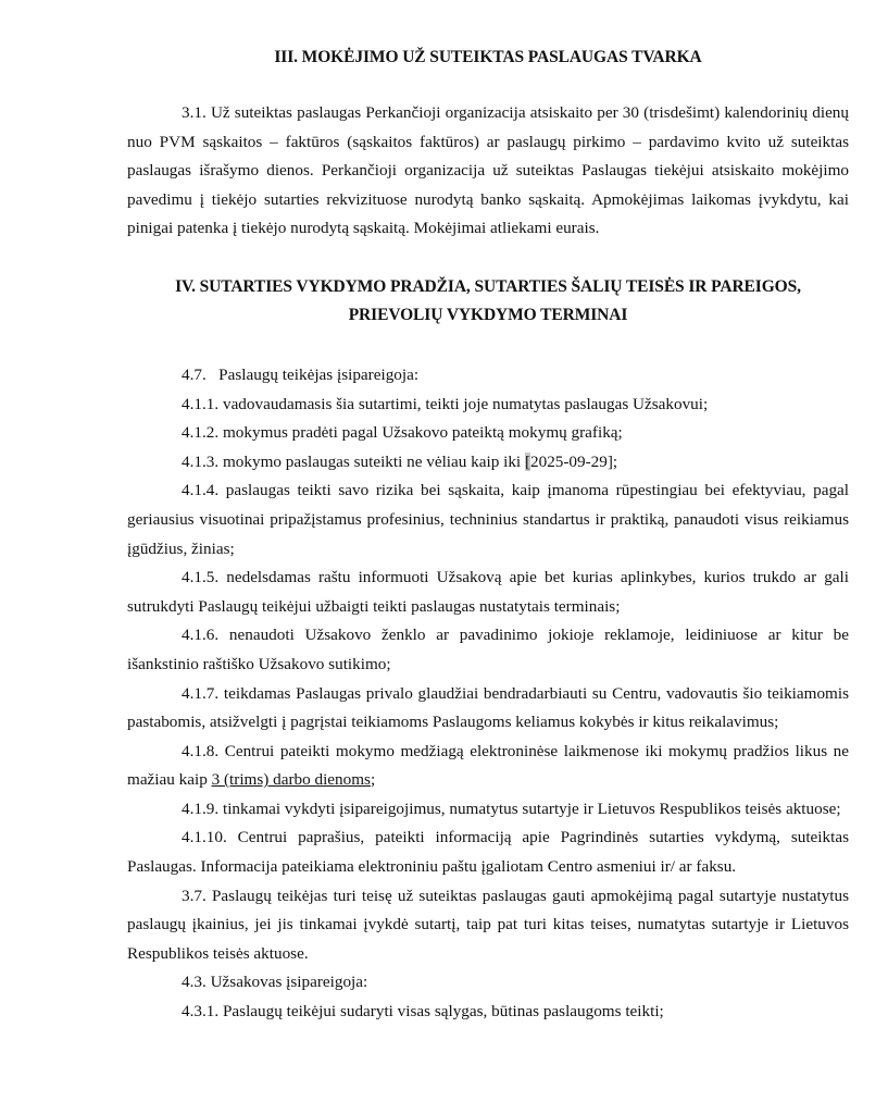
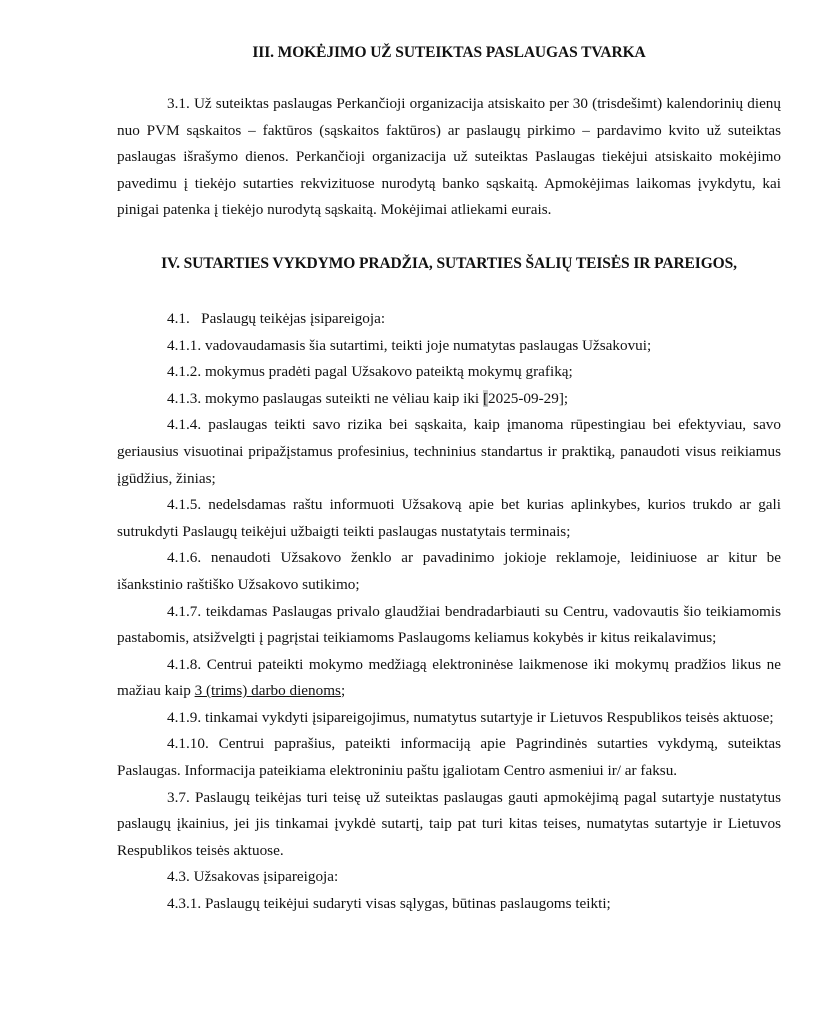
  III. MOKĖJIMO UŽ SUTEIKTAS PASLAUGAS TVARKA
  3.1. Už suteiktas paslaugas Perkančioji organizacija atsiskaito per 30 (trisdešimt) kalendorinių dienų nuo PVM sąskaitos – faktūros (sąskaitos faktūros) ar paslaugų pirkimo – pardavimo kvito už suteiktas paslaugas išrašymo dienos. Perkančioji organizacija už suteiktas Paslaugas tiekėjui atsiskaito mokėjimo pavedimu į tiekėjo sutarties rekvizituose nurodytą banko sąskaitą. Apmokėjimas laikomas įvykdytu, kai pinigai patenka į tiekėjo nurodytą sąskaitą. Mokėjimai atliekami eurais.
  IV. SUTARTIES VYKDYMO PRADŽIA, SUTARTIES ŠALIŲ TEISĖS IR PAREIGOS,
- PRIEVOLIŲ VYKDYMO TERMINAI
- 4.7. Paslaugų teikėjas įsipareigoja:
+ 4.1. Paslaugų teikėjas įsipareigoja:
  4.1.1. vadovaudamasis šia sutartimi, teikti joje numatytas paslaugas Užsakovui;
  4.1.2. mokymus pradėti pagal Užsakovo pateiktą mokymų grafiką;
  4.1.3. mokymo paslaugas suteikti ne vėliau kaip iki [2025-09-29];
- 4.1.4. paslaugas teikti savo rizika bei sąskaita, kaip įmanoma rūpestingiau bei efektyviau, pagal geriausius visuotinai pripažįstamus profesinius, techninius standartus ir praktiką, panaudoti visus reikiamus įgūdžius, žinias;
+ 4.1.4. paslaugas teikti savo rizika bei sąskaita, kaip įmanoma rūpestingiau bei efektyviau, savo geriausius visuotinai pripažįstamus profesinius, techninius standartus ir praktiką, panaudoti visus reikiamus įgūdžius, žinias;
  4.1.5. nedelsdamas raštu informuoti Užsakovą apie bet kurias aplinkybes, kurios trukdo ar gali sutrukdyti Paslaugų teikėjui užbaigti teikti paslaugas nustatytais terminais;
  4.1.6. nenaudoti Užsakovo ženklo ar pavadinimo jokioje reklamoje, leidiniuose ar kitur be išankstinio raštiško Užsakovo sutikimo;
  4.1.7. teikdamas Paslaugas privalo glaudžiai bendradarbiauti su Centru, vadovautis šio teikiamomis pastabomis, atsižvelgti į pagrįstai teikiamoms Paslaugoms keliamus kokybės ir kitus reikalavimus;
  4.1.8. Centrui pateikti mokymo medžiagą elektroninėse laikmenose iki mokymų pradžios likus ne mažiau kaip 3 (trims) darbo dienoms;
  4.1.9. tinkamai vykdyti įsipareigojimus, numatytus sutartyje ir Lietuvos Respublikos teisės aktuose;
  4.1.10. Centrui paprašius, pateikti informaciją apie Pagrindinės sutarties vykdymą, suteiktas Paslaugas. Informacija pateikiama elektroniniu paštu įgaliotam Centro asmeniui ir/ ar faksu.
  3.7. Paslaugų teikėjas turi teisę už suteiktas paslaugas gauti apmokėjimą pagal sutartyje nustatytus paslaugų įkainius, jei jis tinkamai įvykdė sutartį, taip pat turi kitas teises, numatytas sutartyje ir Lietuvos Respublikos teisės aktuose.
  4.3. Užsakovas įsipareigoja:
  4.3.1. Paslaugų teikėjui sudaryti visas sąlygas, būtinas paslaugoms teikti;
